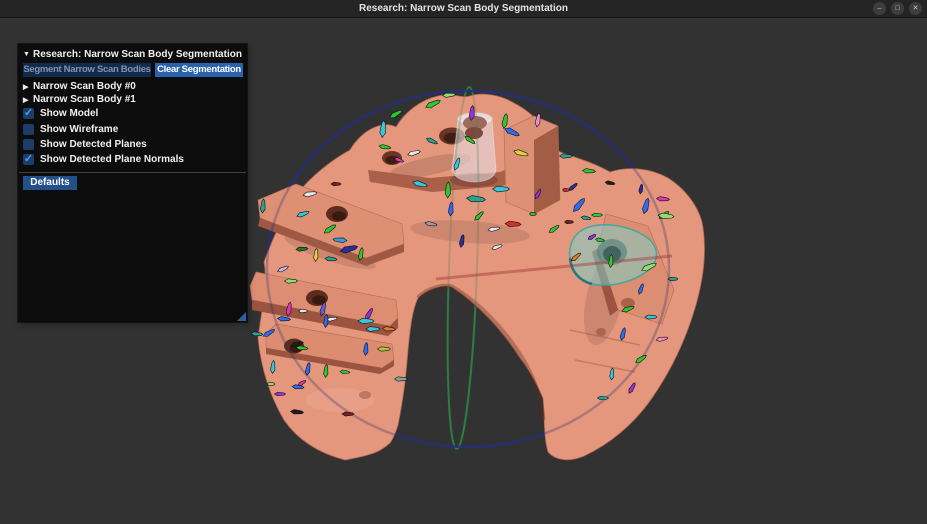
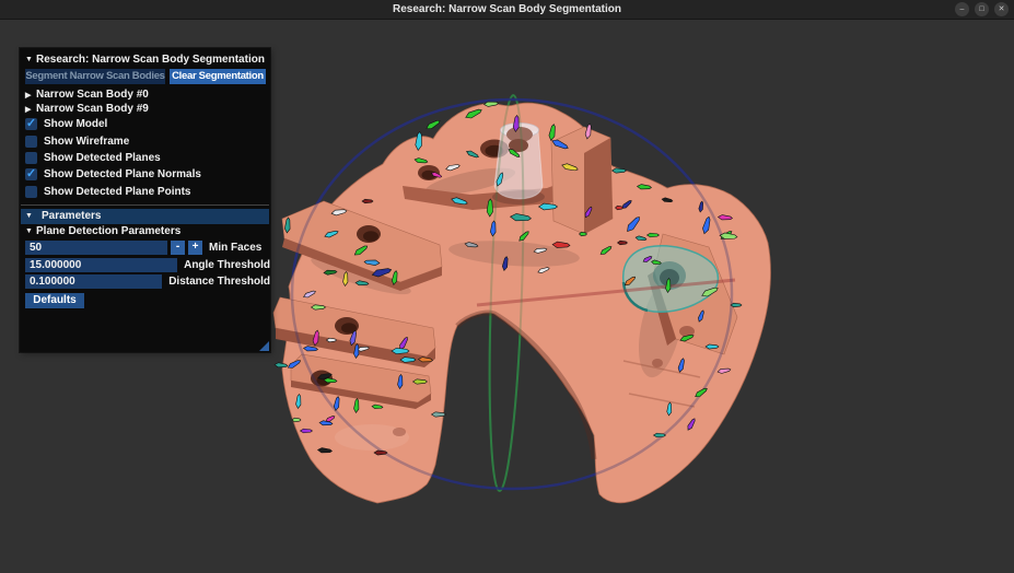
  Research: Narrow Scan Body Segmentation
  Research: Narrow Scan Body Segmentation
  Segment Narrow Scan Bodies
  Clear Segmentation
  Narrow Scan Body #0
- Narrow Scan Body #1
+ Narrow Scan Body #9
  ✓
  Show Model
  Show Wireframe
  Show Detected Planes
  ✓
  Show Detected Plane Normals
+ Show Detected Plane Points
+ Parameters
+ Plane Detection Parameters
+ 50
+ -
+ +
+ Min Faces
+ 15.000000
+ Angle Threshold
+ 0.100000
+ Distance Threshold
  Defaults
